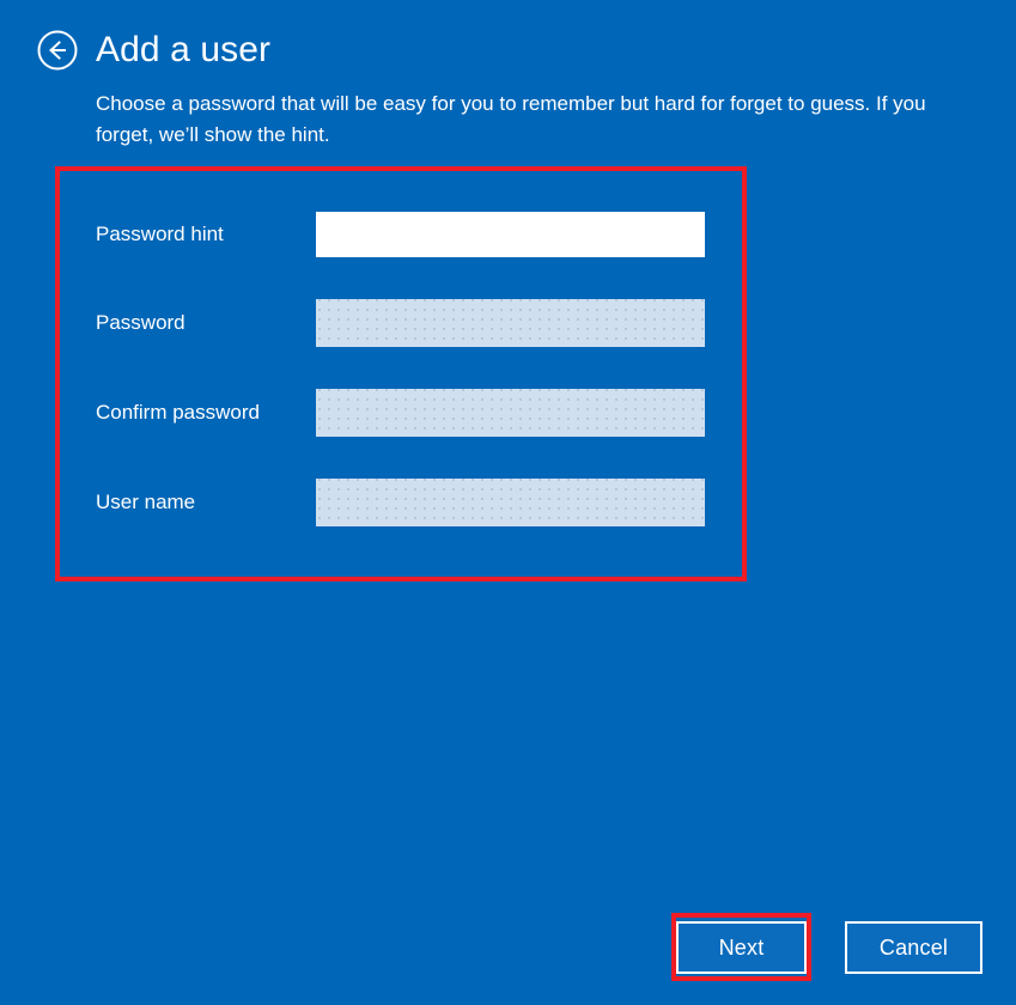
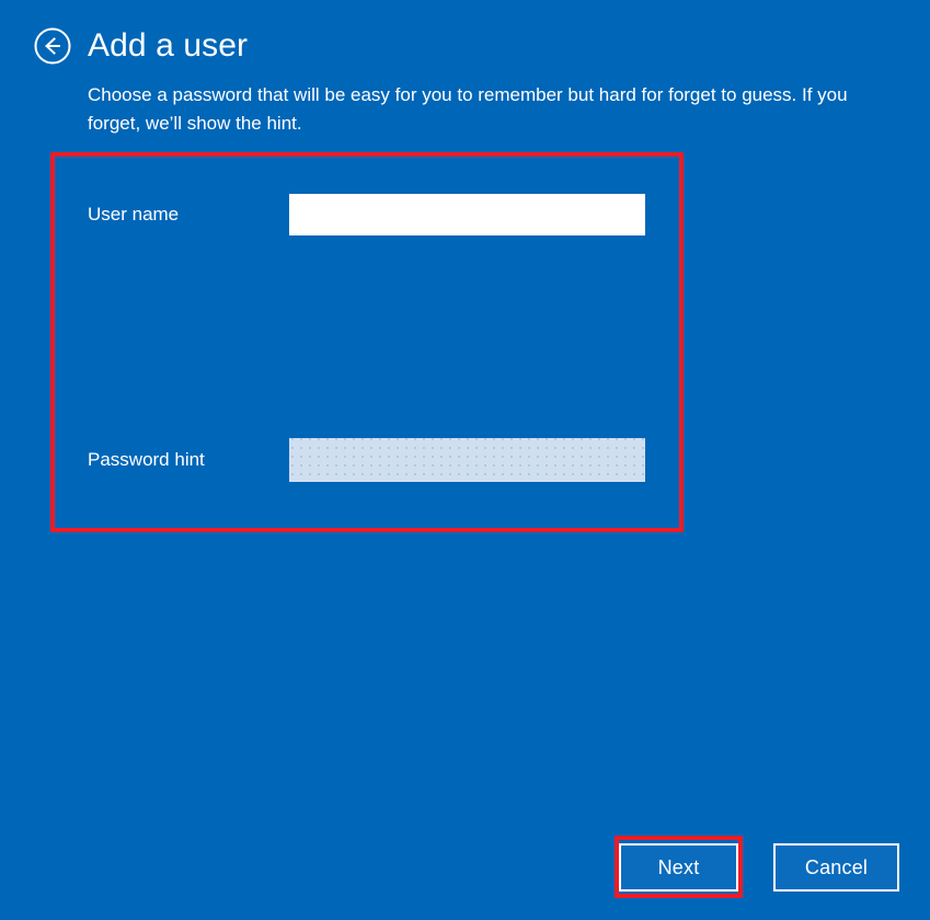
  Add a user
  Choose a password that will be easy for you to remember but hard for forget to guess. If you forget, we’ll show the hint.
- Password hint
+ User name
- Password
- Confirm password
- User name
+ Password hint
  Next
  Cancel
